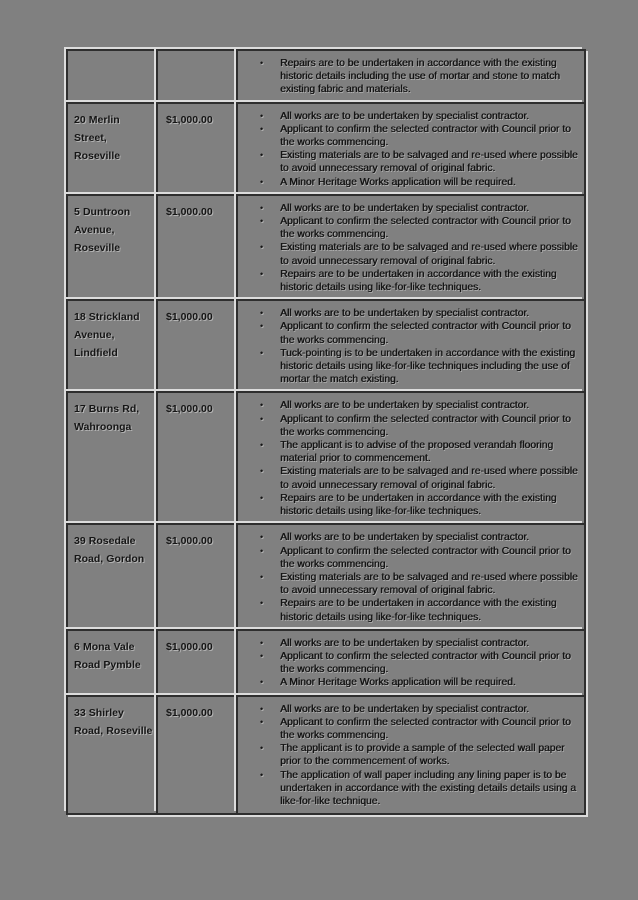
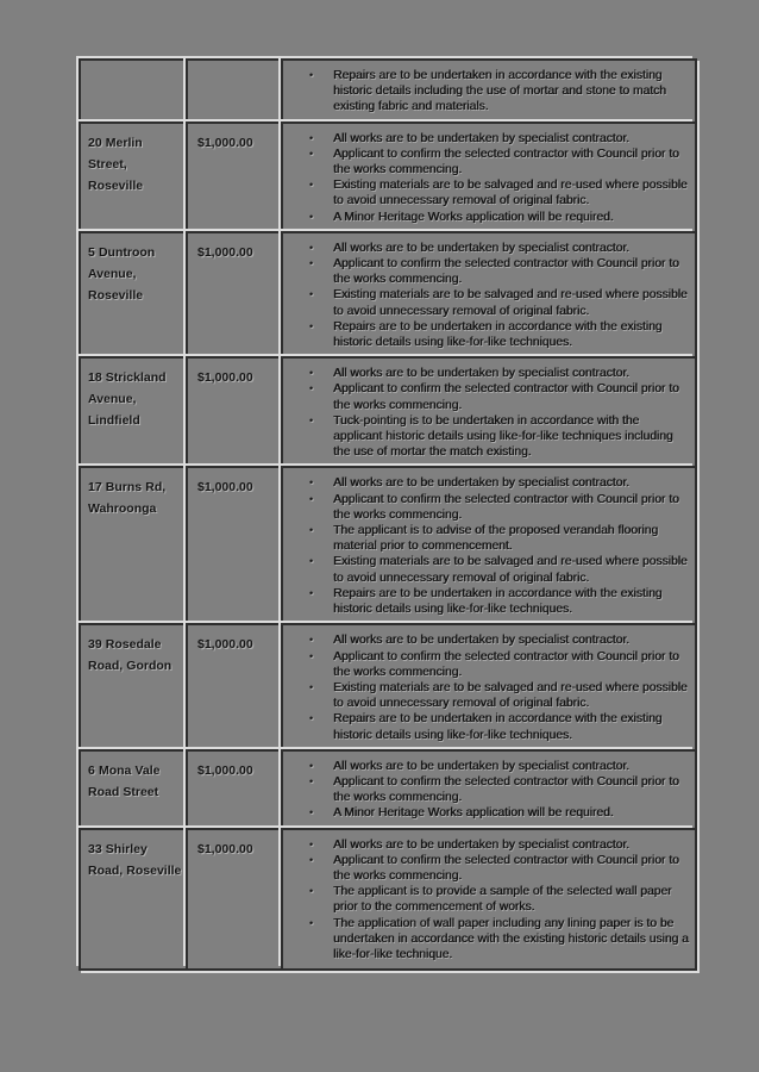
  •
  Repairs are to be undertaken in accordance with the existing historic details including the use of mortar and stone to match existing fabric and materials.
  20 Merlin Street, Roseville
  $1,000.00
  •
  All works are to be undertaken by specialist contractor.
  •
  Applicant to confirm the selected contractor with Council prior to the works commencing.
  •
  Existing materials are to be salvaged and re-used where possible to avoid unnecessary removal of original fabric.
  •
  A Minor Heritage Works application will be required.
  5 Duntroon Avenue, Roseville
  $1,000.00
  •
  All works are to be undertaken by specialist contractor.
  •
  Applicant to confirm the selected contractor with Council prior to the works commencing.
  •
  Existing materials are to be salvaged and re-used where possible to avoid unnecessary removal of original fabric.
  •
  Repairs are to be undertaken in accordance with the existing historic details using like-for-like techniques.
  18 Strickland Avenue, Lindfield
  $1,000.00
  •
  All works are to be undertaken by specialist contractor.
  •
  Applicant to confirm the selected contractor with Council prior to the works commencing.
  •
- Tuck-pointing is to be undertaken in accordance with the existing historic details using like-for-like techniques including the use of mortar the match existing.
+ Tuck-pointing is to be undertaken in accordance with the applicant historic details using like-for-like techniques including the use of mortar the match existing.
  17 Burns Rd, Wahroonga
  $1,000.00
  •
  All works are to be undertaken by specialist contractor.
  •
  Applicant to confirm the selected contractor with Council prior to the works commencing.
  •
  The applicant is to advise of the proposed verandah flooring material prior to commencement.
  •
  Existing materials are to be salvaged and re-used where possible to avoid unnecessary removal of original fabric.
  •
  Repairs are to be undertaken in accordance with the existing historic details using like-for-like techniques.
  39 Rosedale Road, Gordon
  $1,000.00
  •
  All works are to be undertaken by specialist contractor.
  •
  Applicant to confirm the selected contractor with Council prior to the works commencing.
  •
  Existing materials are to be salvaged and re-used where possible to avoid unnecessary removal of original fabric.
  •
  Repairs are to be undertaken in accordance with the existing historic details using like-for-like techniques.
- 6 Mona Vale Road Pymble
+ 6 Mona Vale Road Street
  $1,000.00
  •
  All works are to be undertaken by specialist contractor.
  •
  Applicant to confirm the selected contractor with Council prior to the works commencing.
  •
  A Minor Heritage Works application will be required.
  33 Shirley Road, Roseville
  $1,000.00
  •
  All works are to be undertaken by specialist contractor.
  •
  Applicant to confirm the selected contractor with Council prior to the works commencing.
  •
  The applicant is to provide a sample of the selected wall paper prior to the commencement of works.
  •
- The application of wall paper including any lining paper is to be undertaken in accordance with the existing details details using a like-for-like technique.
+ The application of wall paper including any lining paper is to be undertaken in accordance with the existing historic details using a like-for-like technique.
